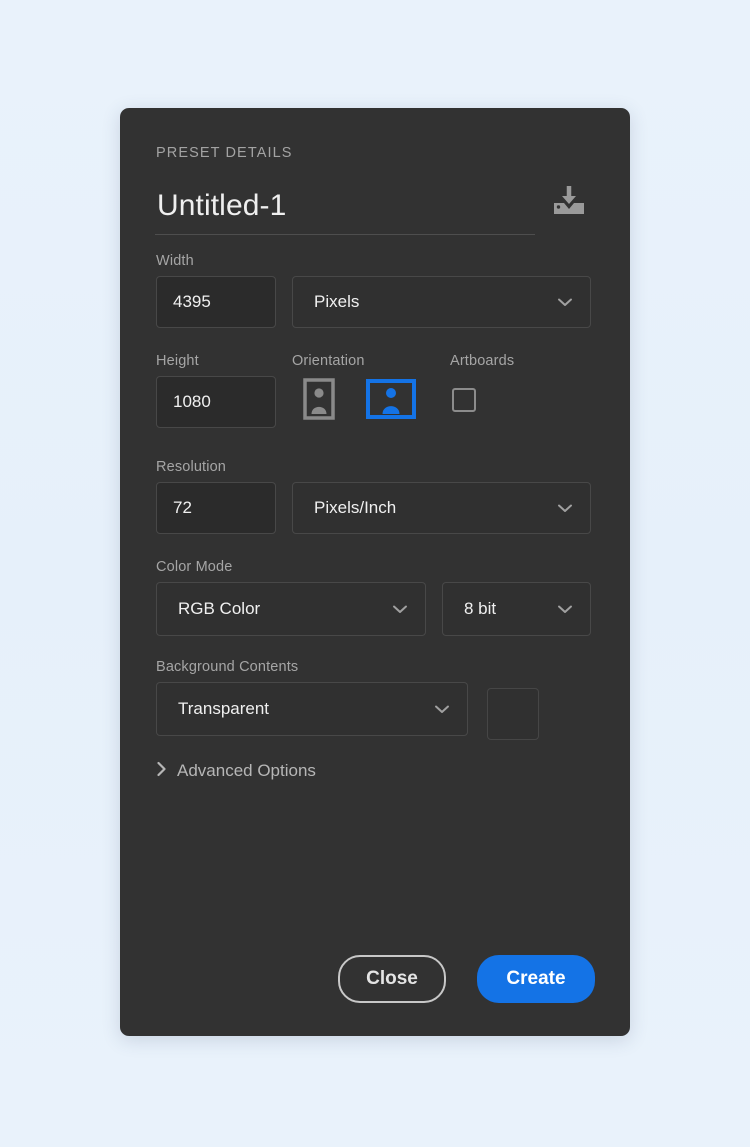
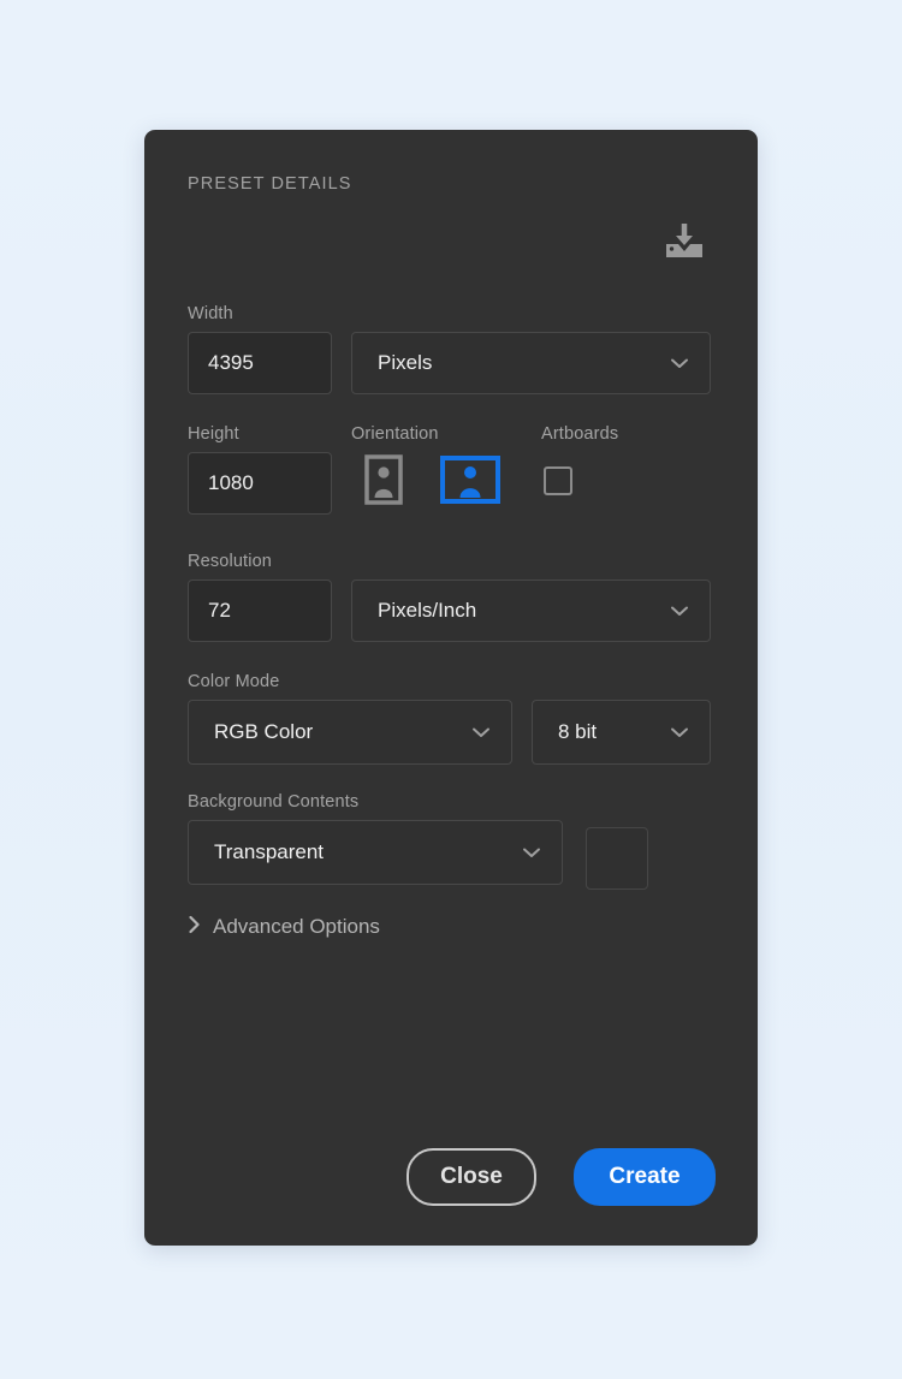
  PRESET DETAILS
- Untitled-1
  Width
  4395
  Pixels
  Height
  1080
  Orientation
  Artboards
  Resolution
  72
  Pixels/Inch
  Color Mode
  RGB Color
  8 bit
  Background Contents
  Transparent
  Advanced Options
  Close
  Create
